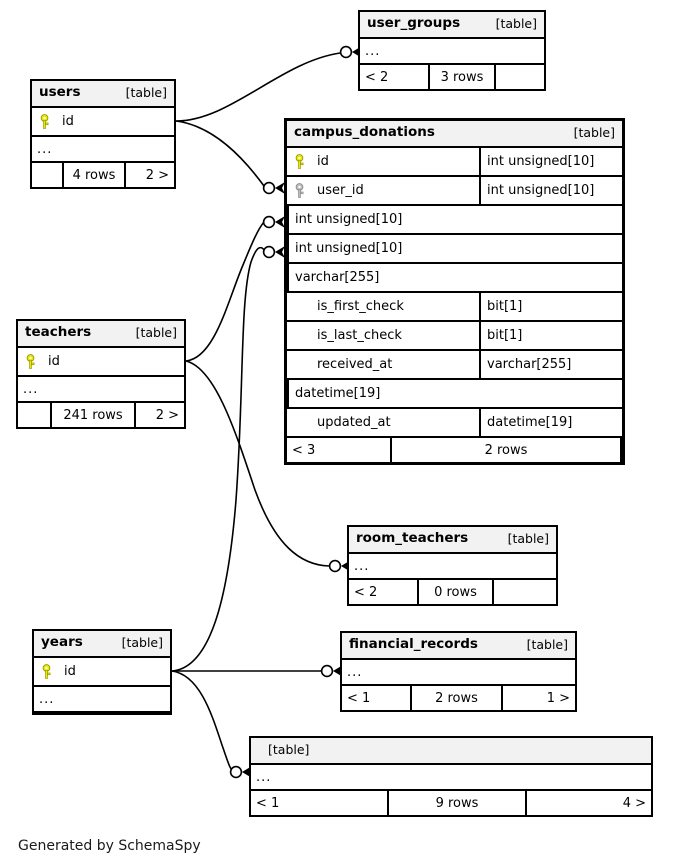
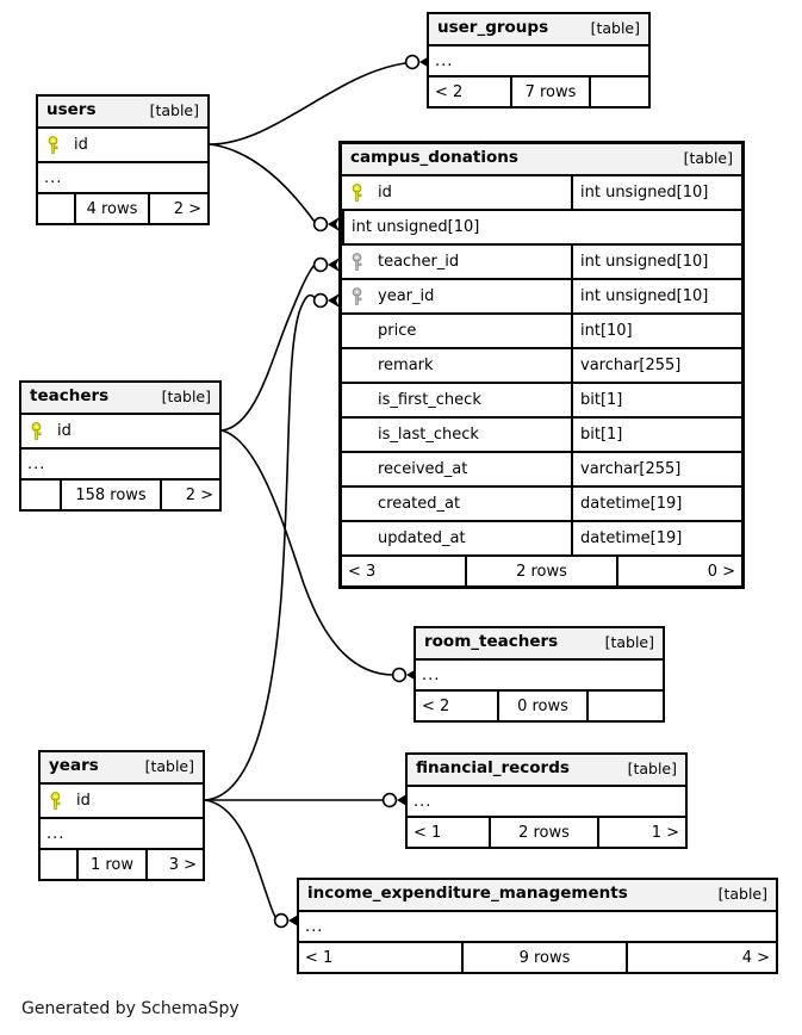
  user_groups
  [table]
  ...
  < 2
- 3 rows
+ 7 rows
  users
  [table]
  id
  ...
  4 rows
  2 >
  campus_donations
  [table]
  id
  int unsigned[10]
- user_id
  int unsigned[10]
+ teacher_id
  int unsigned[10]
+ year_id
  int unsigned[10]
+ price
+ int[10]
+ remark
  varchar[255]
  is_first_check
  bit[1]
  is_last_check
  bit[1]
  received_at
  varchar[255]
+ created_at
  datetime[19]
  updated_at
  datetime[19]
  < 3
  2 rows
+ 0 >
  teachers
  [table]
  id
  ...
- 241 rows
+ 158 rows
  2 >
  room_teachers
  [table]
  ...
  < 2
  0 rows
  years
  [table]
  id
  ...
+ 1 row
+ 3 >
  financial_records
  [table]
  ...
  < 1
  2 rows
  1 >
+ income_expenditure_managements
  [table]
  ...
  < 1
  9 rows
  4 >
  Generated by SchemaSpy
